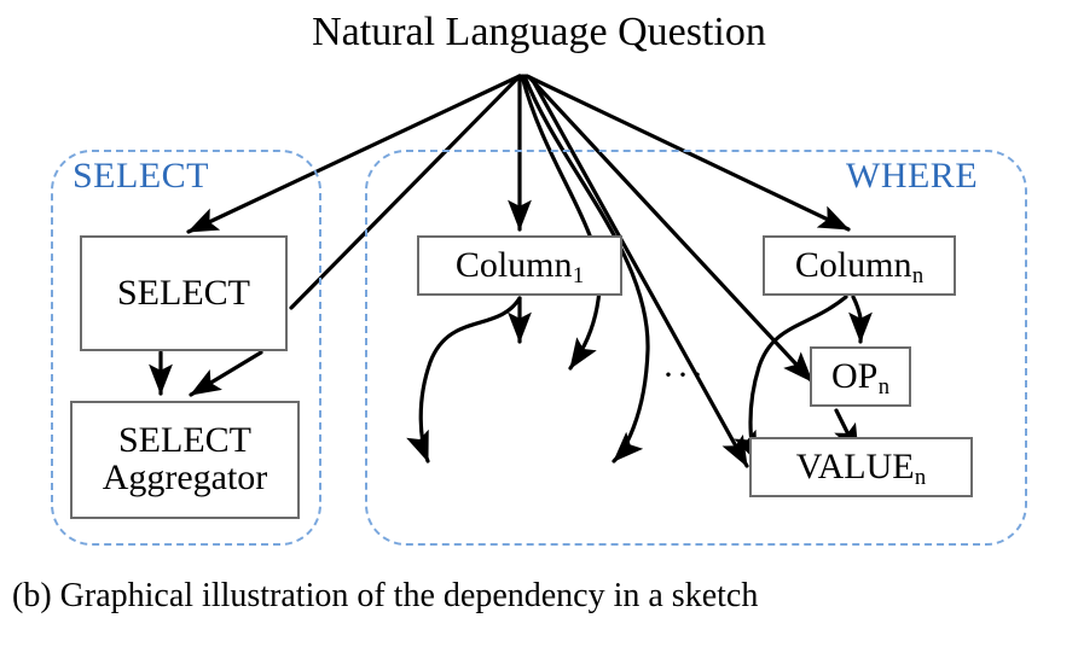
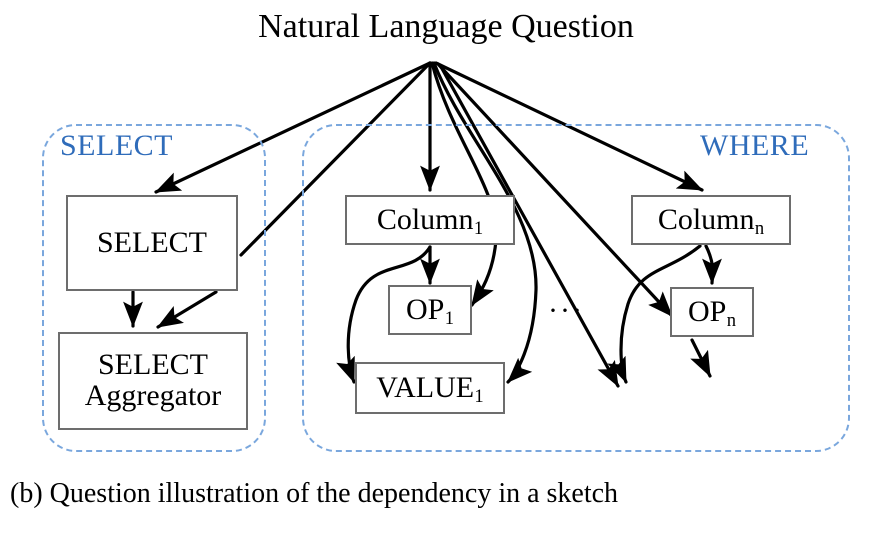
  SELECT
  WHERE
  Natural Language Question
  SELECT
  SELECT
  Aggregator
  Column1
+ OP1
+ VALUE1
  Columnn
  OPn
- VALUEn
  ···
- (b) Graphical illustration of the dependency in a sketch
+ (b) Question illustration of the dependency in a sketch
